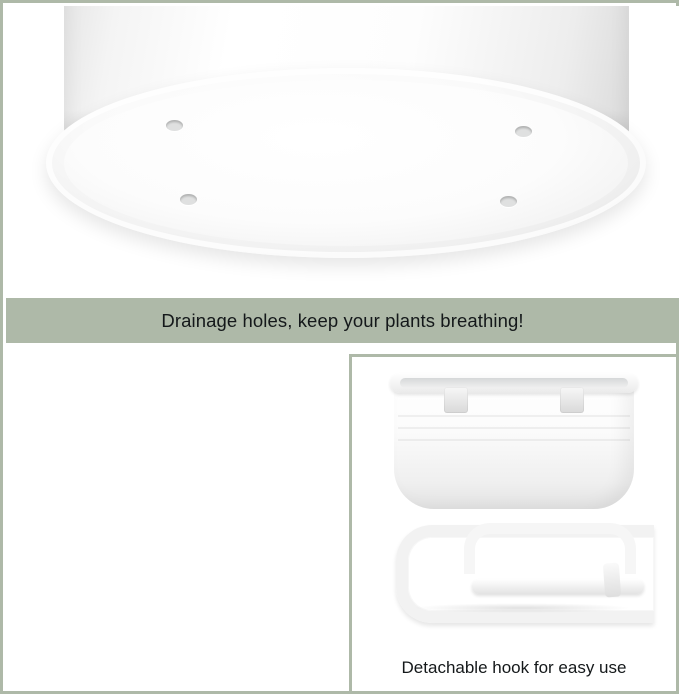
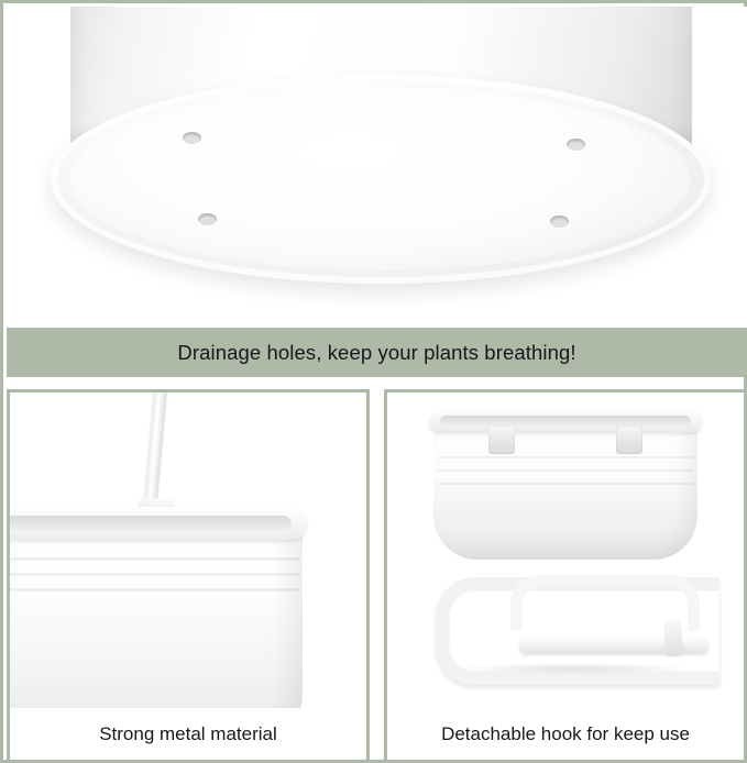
  Drainage holes, keep your plants breathing!
+ Strong metal material
- Detachable hook for easy use
+ Detachable hook for keep use
